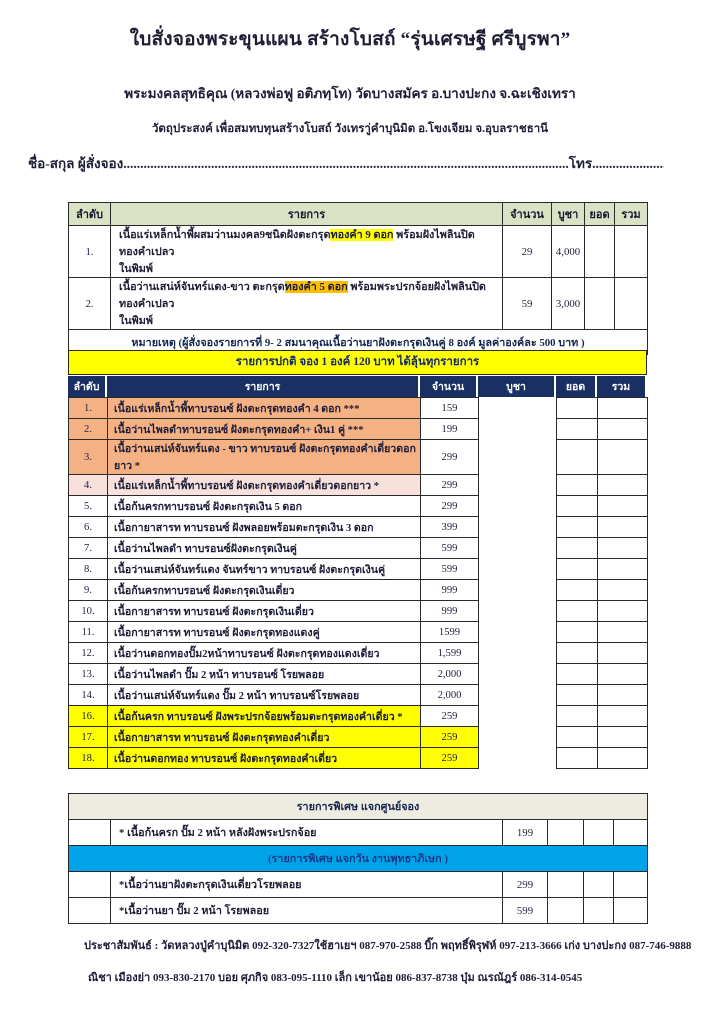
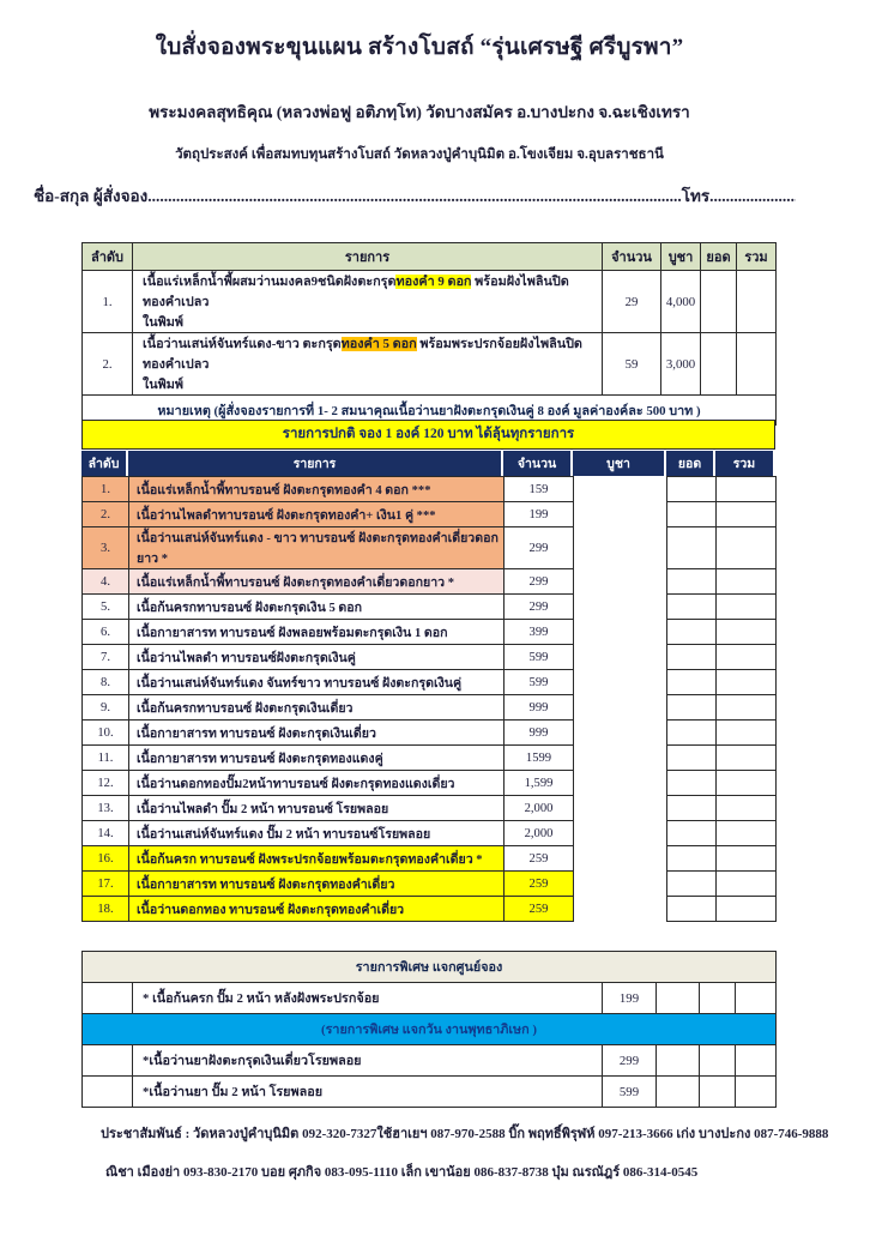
  ใบสั่งจองพระขุนแผน สร้างโบสถ์ “รุ่นเศรษฐี ศรีบูรพา”
  พระมงคลสุทธิคุณ (หลวงพ่อฟู อติภทฺโท) วัดบางสมัคร อ.บางปะกง จ.ฉะเชิงเทรา
- วัตถุประสงค์ เพื่อสมทบทุนสร้างโบสถ์ วังเทราู่คำบุนิมิต อ.โขงเจียม จ.อุบลราชธานี
+ วัตถุประสงค์ เพื่อสมทบทุนสร้างโบสถ์ วัดหลวงปู่คำบุนิมิต อ.โขงเจียม จ.อุบลราชธานี
  ชื่อ-สกุล ผู้สั่งจอง....................................................................................................................................โทร.....................
  ลำดับ	รายการ	จำนวน	บูชา	ยอด	รวม
  1.	เนื้อแร่เหล็กน้ำพี้ผสมว่านมงคล9ชนิดฝังตะกรุดทองคำ 9 ดอก พร้อมฝังไพลินปิดทองคำเปลวในพิมพ์	29	4,000
  2.	เนื้อว่านเสน่ห์จันทร์แดง-ขาว ตะกรุดทองคำ 5 ดอก พร้อมพระปรกจ้อยฝังไพลินปิดทองคำเปลวในพิมพ์	59	3,000
- หมายเหตุ (ผู้สั่งจองรายการที่ 9- 2 สมนาคุณเนื้อว่านยาฝังตะกรุดเงินคู่ 8 องค์ มูลค่าองค์ละ 500 บาท )
+ หมายเหตุ (ผู้สั่งจองรายการที่ 1- 2 สมนาคุณเนื้อว่านยาฝังตะกรุดเงินคู่ 8 องค์ มูลค่าองค์ละ 500 บาท )
  รายการปกติ จอง 1 องค์ 120 บาท ได้ลุ้นทุกรายการ
  ลำดับ
  รายการ
  จำนวน
  บูชา
  ยอด
  รวม
  1.	เนื้อแร่เหล็กน้ำพี้ทาบรอนซ์ ฝังตะกรุดทองคำ 4 ดอก ***	159
  2.	เนื้อว่านไพลดำทาบรอนซ์ ฝังตะกรุดทองคำ+ เงิน1 คู่ ***	199
  3.	เนื้อว่านเสน่ห์จันทร์แดง - ขาว ทาบรอนซ์ ฝังตะกรุดทองคำเดี่ยวดอกยาว *	299
  4.	เนื้อแร่เหล็กน้ำพี้ทาบรอนซ์ ฝังตะกรุดทองคำเดี่ยวดอกยาว *	299
  5.	เนื้อก้นครกทาบรอนซ์ ฝังตะกรุดเงิน 5 ดอก	299
- 6.	เนื้อกายาสารท ทาบรอนซ์ ฝังพลอยพร้อมตะกรุดเงิน 3 ดอก	399
+ 6.	เนื้อกายาสารท ทาบรอนซ์ ฝังพลอยพร้อมตะกรุดเงิน 1 ดอก	399
  7.	เนื้อว่านไพลดำ ทาบรอนซ์ฝังตะกรุดเงินคู่	599
  8.	เนื้อว่านเสน่ห์จันทร์แดง จันทร์ขาว ทาบรอนซ์ ฝังตะกรุดเงินคู่	599
  9.	เนื้อก้นครกทาบรอนซ์ ฝังตะกรุดเงินเดี่ยว	999
  10.	เนื้อกายาสารท ทาบรอนซ์ ฝังตะกรุดเงินเดี่ยว	999
  11.	เนื้อกายาสารท ทาบรอนซ์ ฝังตะกรุดทองแดงคู่	1599
  12.	เนื้อว่านดอกทองปั๊ม2หน้าทาบรอนซ์ ฝังตะกรุดทองแดงเดี่ยว	1,599
  13.	เนื้อว่านไพลดำ ปั๊ม 2 หน้า ทาบรอนซ์ โรยพลอย	2,000
  14.	เนื้อว่านเสน่ห์จันทร์แดง ปั๊ม 2 หน้า ทาบรอนซ์โรยพลอย	2,000
  16.	เนื้อก้นครก ทาบรอนซ์ ฝังพระปรกจ้อยพร้อมตะกรุดทองคำเดี่ยว *	259
  17.	เนื้อกายาสารท ทาบรอนซ์ ฝังตะกรุดทองคำเดี่ยว	259
  18.	เนื้อว่านดอกทอง ทาบรอนซ์ ฝังตะกรุดทองคำเดี่ยว	259
  รายการพิเศษ แจกศูนย์จอง
  	* เนื้อก้นครก ปั๊ม 2 หน้า หลังฝังพระปรกจ้อย	199
  (รายการพิเศษ แจกวัน งานพุทธาภิเษก )
  	*เนื้อว่านยาฝังตะกรุดเงินเดี่ยวโรยพลอย	299
  	*เนื้อว่านยา ปั๊ม 2 หน้า โรยพลอย	599
  ประชาสัมพันธ์ : วัดหลวงปู่คำบุนิมิต 092-320-7327ใช้ฮาเยฯ 087-970-2588 บิ๊ก พฤทธิ์พิรุฬห์ 097-213-3666 เก่ง บางปะกง 087-746-9888
  ณิชา เมืองย่า 093-830-2170 บอย ศุภกิจ 083-095-1110 เล็ก เขาน้อย 086-837-8738 บุ๋ม ณรณัฎร์ 086-314-0545
